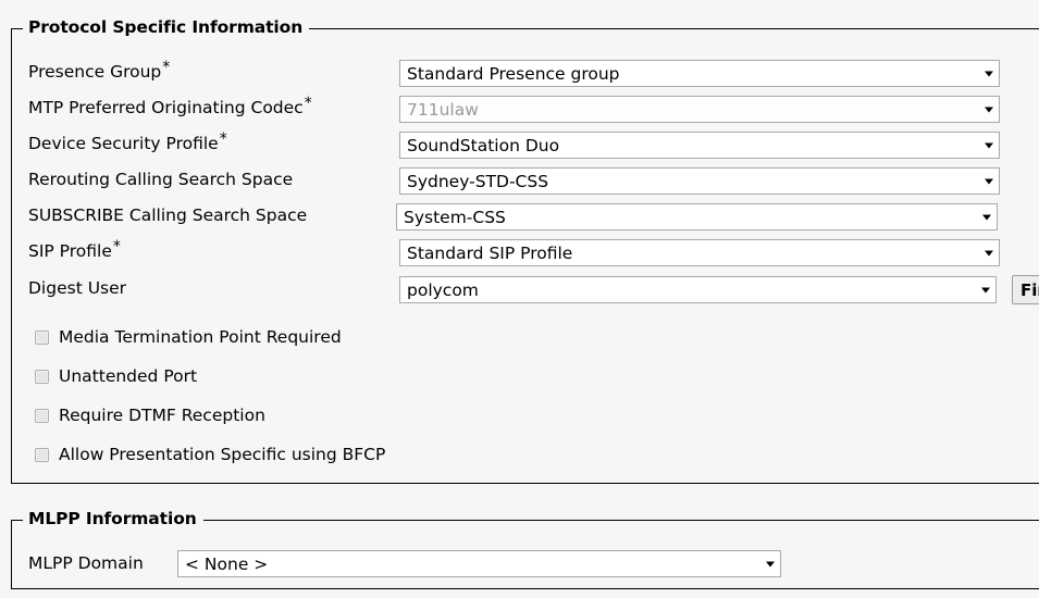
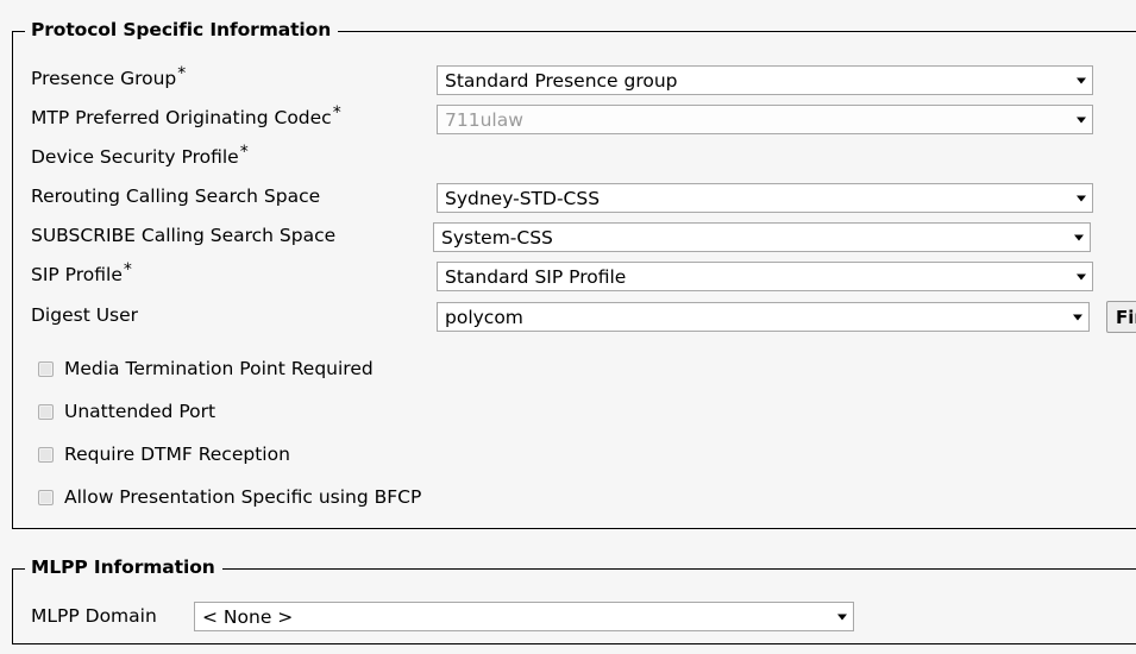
  Protocol Specific Information
  Presence Group*
  MTP Preferred Originating Codec*
  Device Security Profile*
  Rerouting Calling Search Space
  SUBSCRIBE Calling Search Space
  SIP Profile*
  Digest User
  Standard Presence group
  711ulaw
- SoundStation Duo
  Sydney-STD-CSS
  System-CSS
  Standard SIP Profile
  polycom
  Media Termination Point Required
  Unattended Port
  Require DTMF Reception
  Allow Presentation Specific using BFCP
  MLPP Information
  MLPP Domain
  < None >
